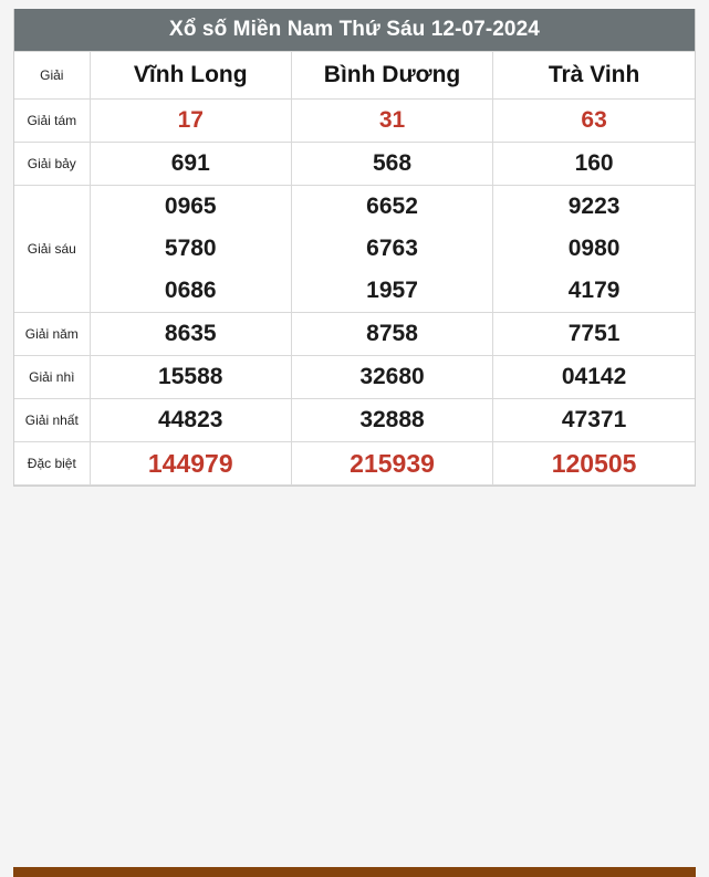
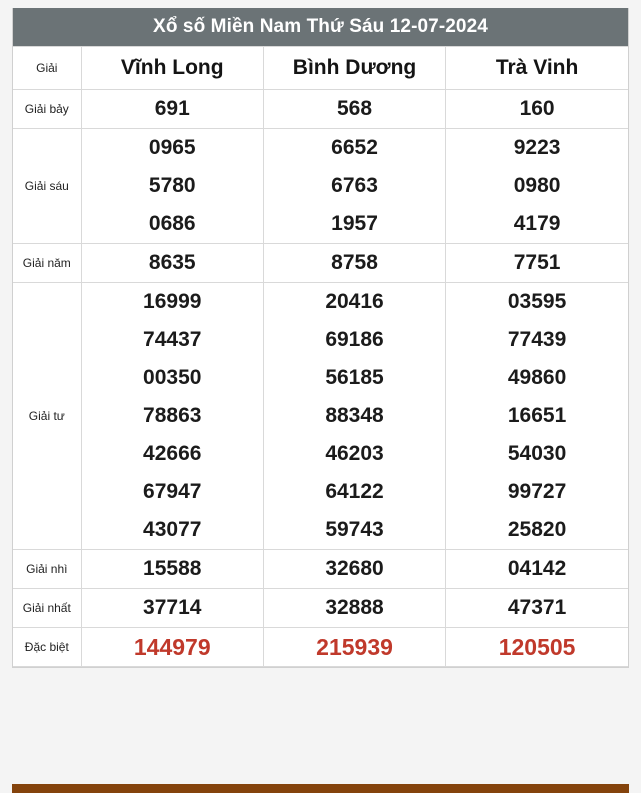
  Xổ số Miền Nam Thứ Sáu 12-07-2024
  Giải	Vĩnh Long	Bình Dương	Trà Vinh
- Giải tám	17	31	63
  Giải bảy	691	568	160
  Giải sáu	096557800686	665267631957	922309804179
  Giải năm	8635	8758	7751
+ Giải tư	16999744370035078863426666794743077	20416691865618588348462036412259743	03595774394986016651540309972725820
  Giải nhì	15588	32680	04142
- Giải nhất	44823	32888	47371
+ Giải nhất	37714	32888	47371
  Đặc biệt	144979	215939	120505
